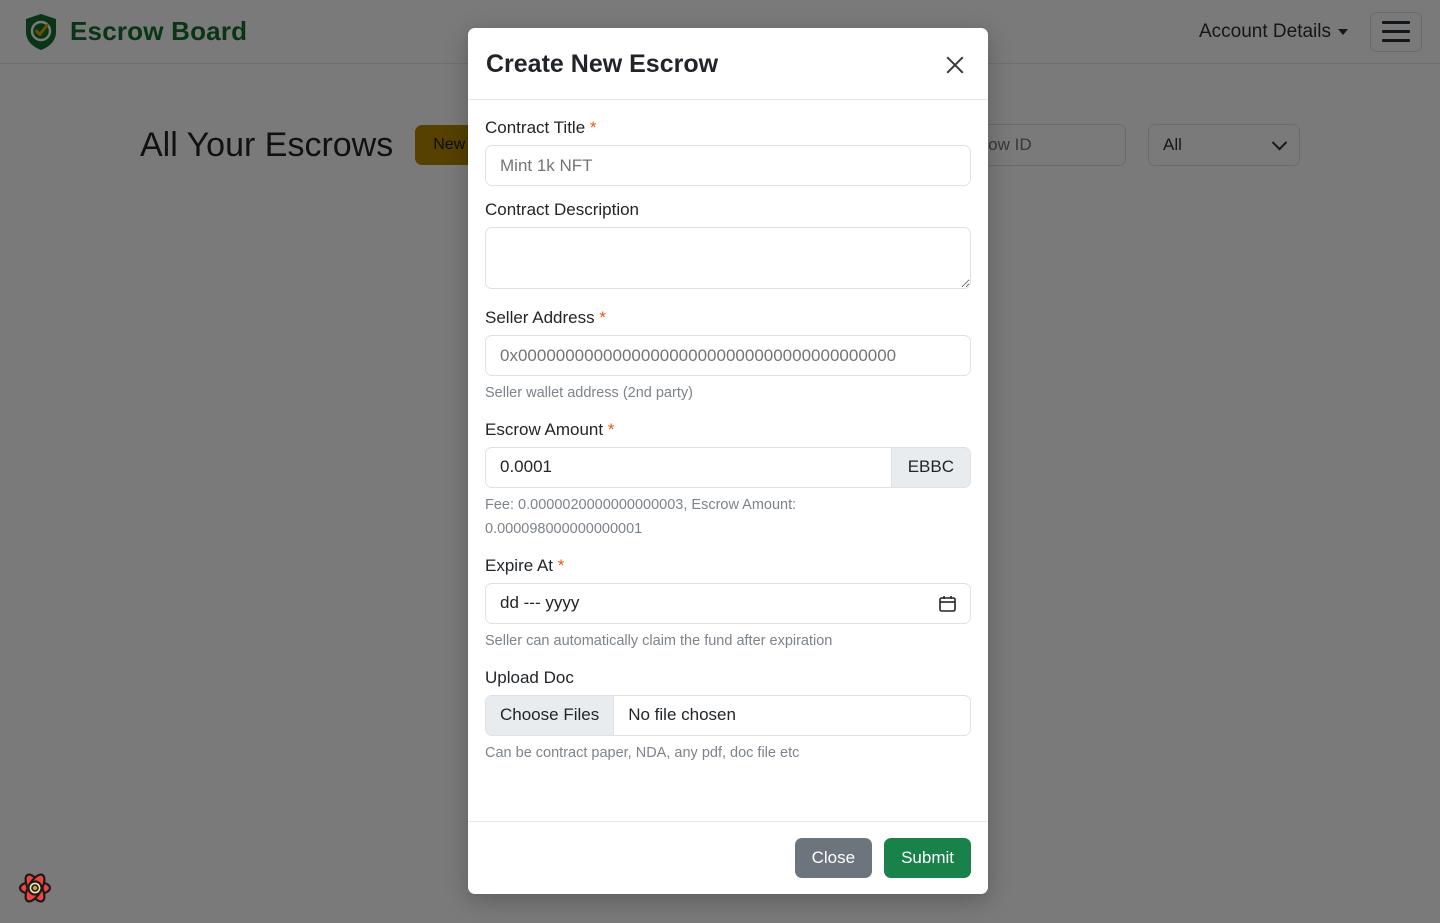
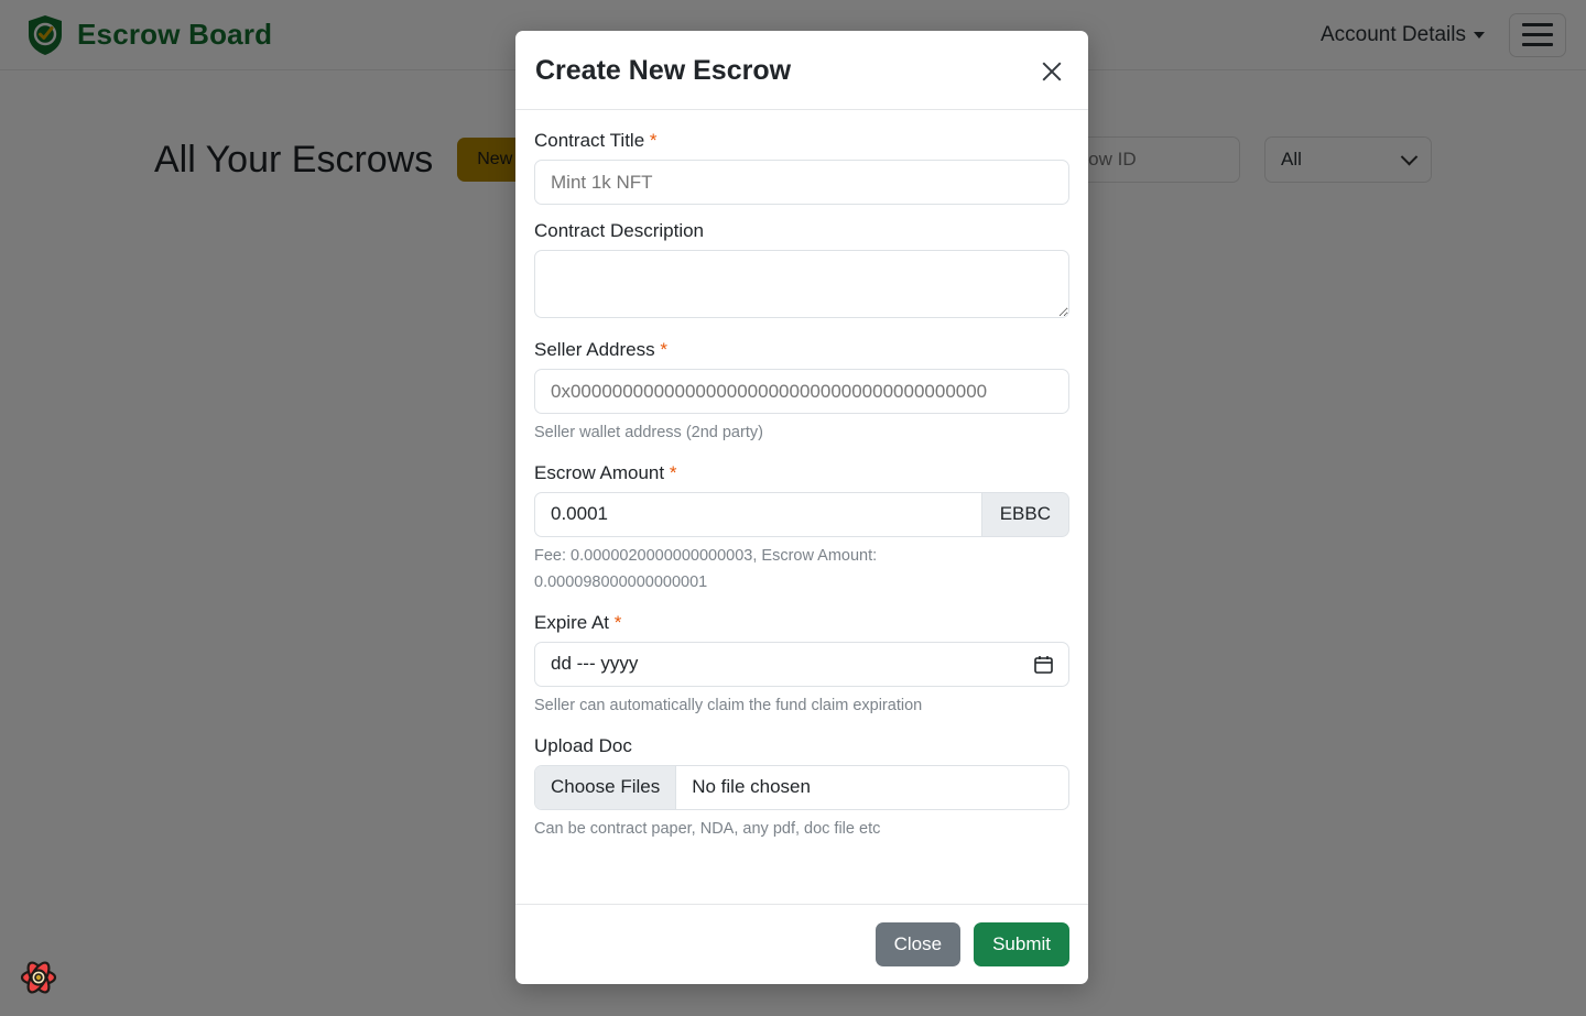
  Escrow Board
  Account Details
  All Your Escrows
  All
  Create New Escrow
  Contract Title *
  Mint 1k NFT
  Contract Description
  Seller Address *
  0x0000000000000000000000000000000000000000
  Seller wallet address (2nd party)
  Escrow Amount *
  0.0001
  EBBC
  Fee: 0.0000020000000000003, Escrow Amount:
  0.000098000000000001
  Expire At *
  dd --- yyyy
- Seller can automatically claim the fund after expiration
+ Seller can automatically claim the fund claim expiration
  Upload Doc
  Choose Files
  No file chosen
  Can be contract paper, NDA, any pdf, doc file etc
  Close
  Submit
